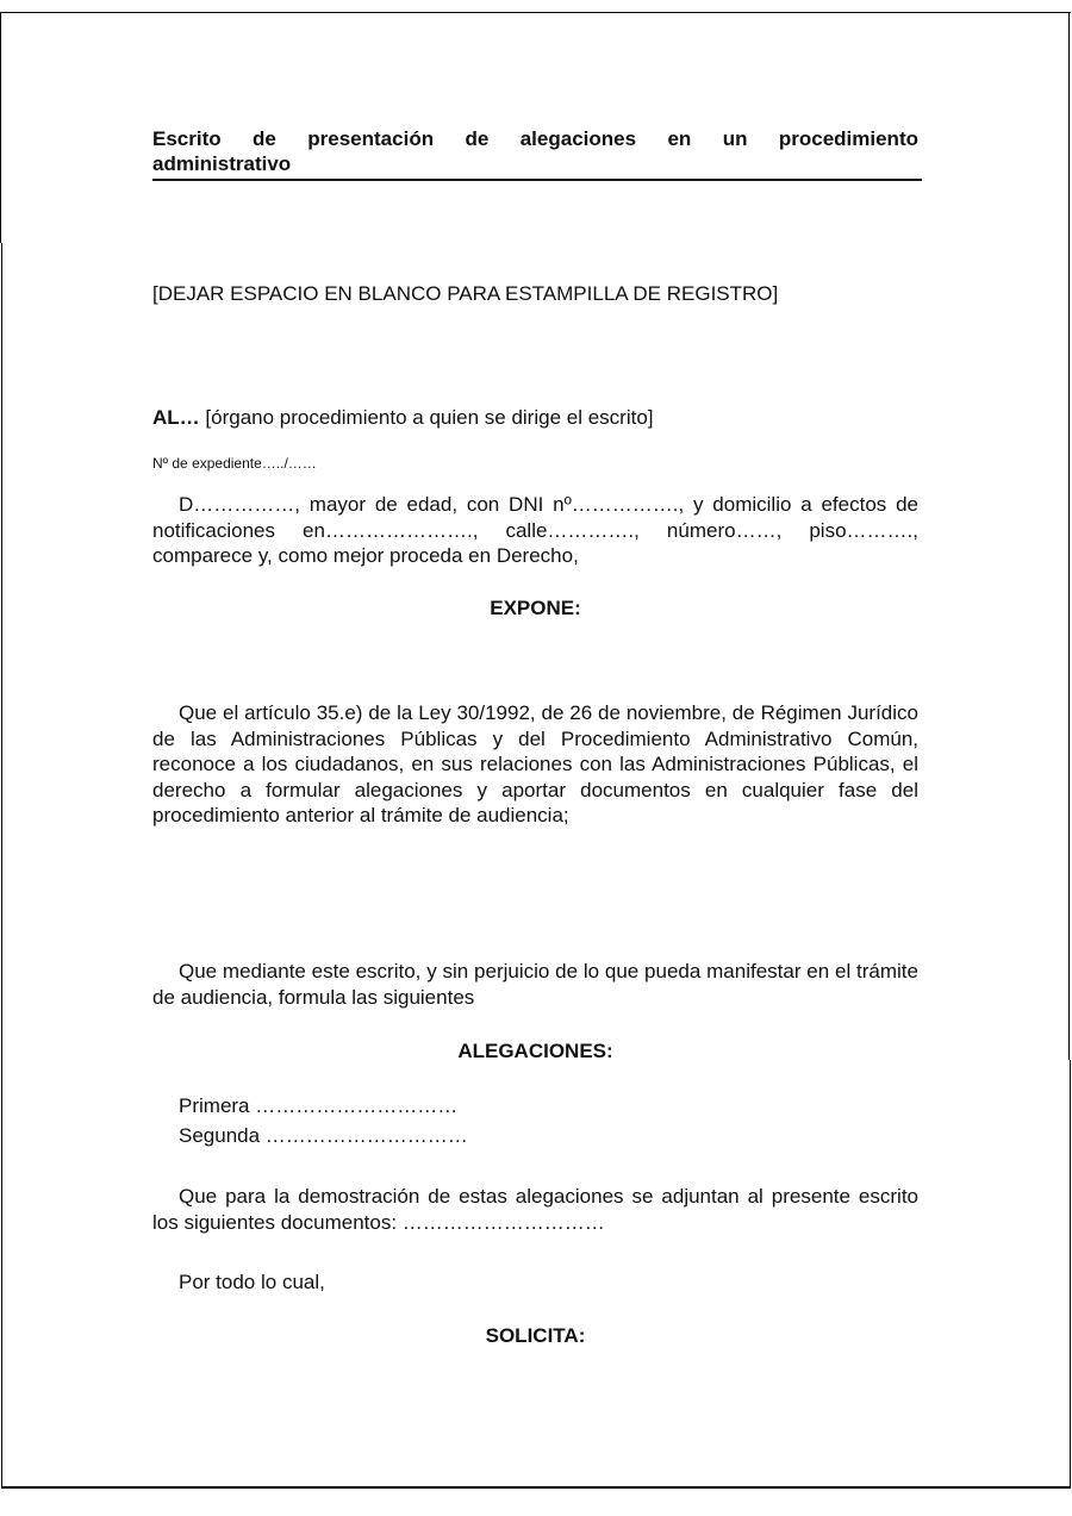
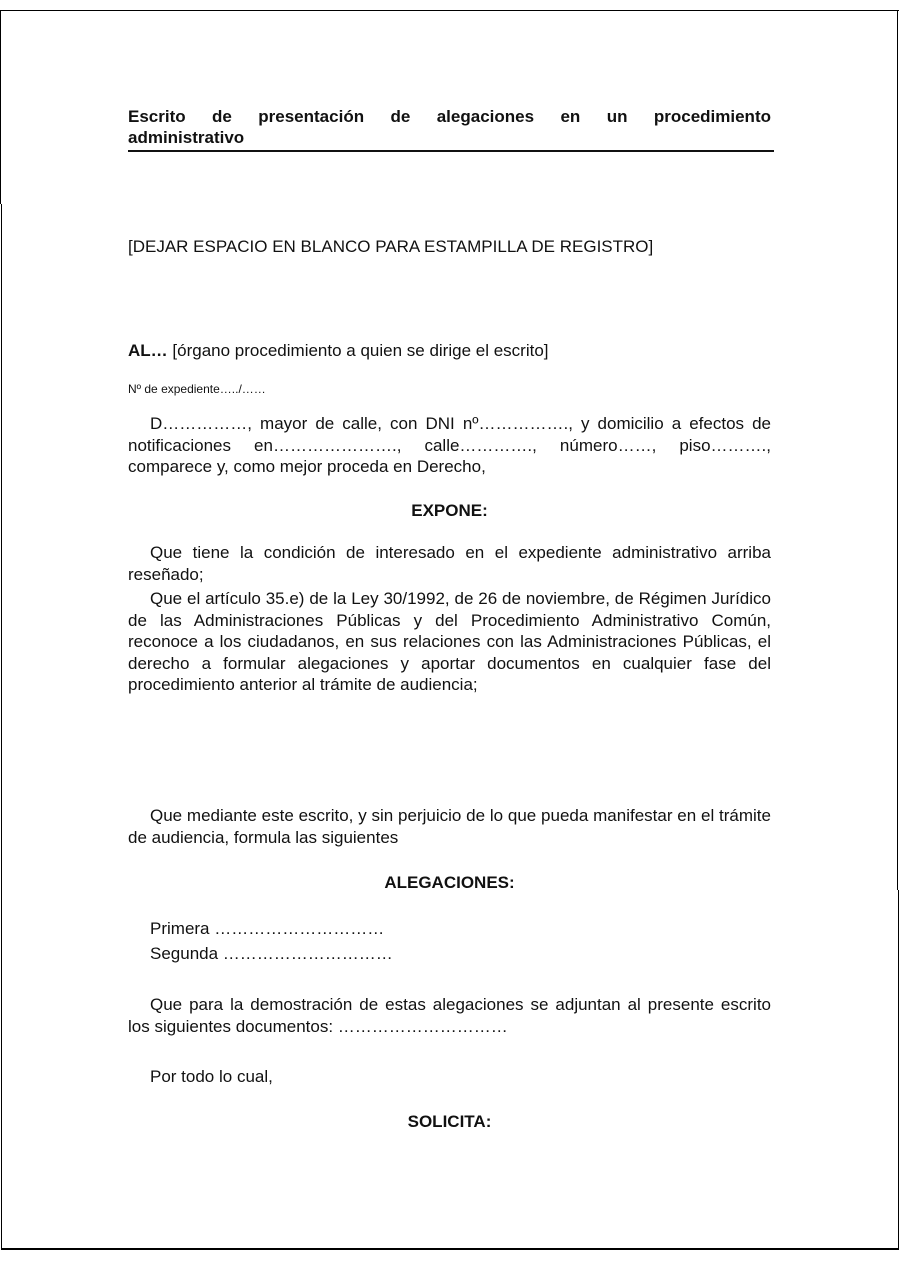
  Escrito de presentación de alegaciones en un procedimiento
  administrativo
  [DEJAR ESPACIO EN BLANCO PARA ESTAMPILLA DE REGISTRO]
  AL… [órgano procedimiento a quien se dirige el escrito]
  Nº de expediente…../……
- D……………, mayor de edad, con DNI nº……………., y domicilio a efectos de notificaciones en…………………., calle…………., número……, piso………., comparece y, como mejor proceda en Derecho,
+ D……………, mayor de calle, con DNI nº……………., y domicilio a efectos de notificaciones en…………………., calle…………., número……, piso………., comparece y, como mejor proceda en Derecho,
  EXPONE:
+ Que tiene la condición de interesado en el expediente administrativo arriba reseñado;
  Que el artículo 35.e) de la Ley 30/1992, de 26 de noviembre, de Régimen Jurídico de las Administraciones Públicas y del Procedimiento Administrativo Común, reconoce a los ciudadanos, en sus relaciones con las Administraciones Públicas, el derecho a formular alegaciones y aportar documentos en cualquier fase del procedimiento anterior al trámite de audiencia;
  Que mediante este escrito, y sin perjuicio de lo que pueda manifestar en el trámite de audiencia, formula las siguientes
  ALEGACIONES:
  Primera …………………………
  Segunda …………………………
  Que para la demostración de estas alegaciones se adjuntan al presente escrito los siguientes documentos: …………………………
  Por todo lo cual,
  SOLICITA:
